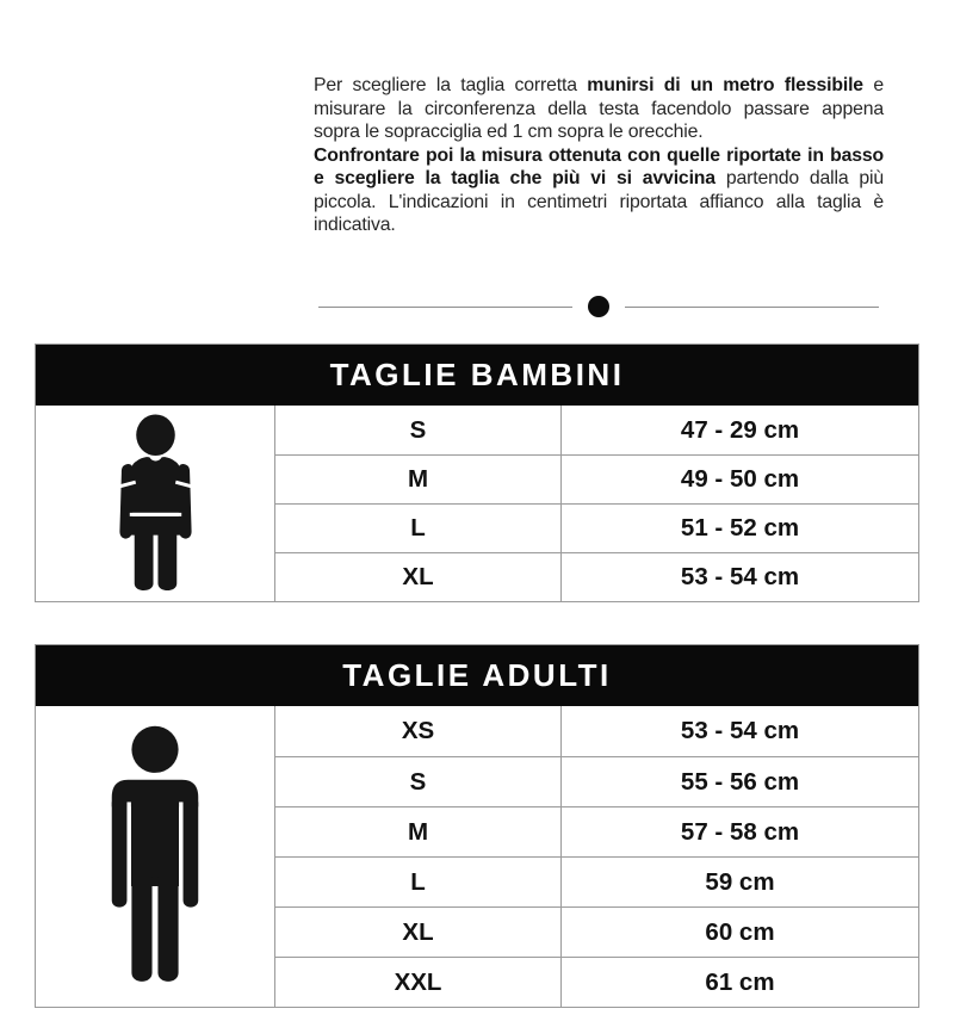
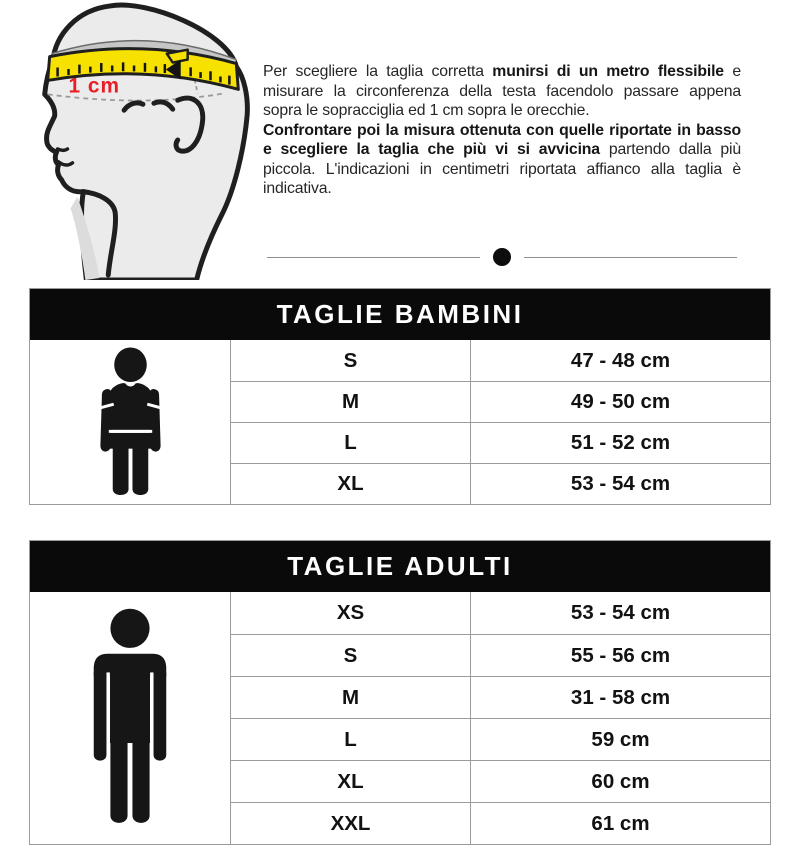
+ 1 cm
  Per scegliere la taglia corretta munirsi di un metro flessibile e misurare la circonferenza della testa facendolo passare appena sopra le sopracciglia ed 1 cm sopra le orecchie.
  Confrontare poi la misura ottenuta con quelle riportate in basso e scegliere la taglia che più vi si avvicina partendo dalla più piccola. L'indicazioni in centimetri riportata affianco alla taglia è indicativa.
  TAGLIE BAMBINI
  S
- 47 - 29 cm
+ 47 - 48 cm
  M
  49 - 50 cm
  L
  51 - 52 cm
  XL
  53 - 54 cm
  TAGLIE ADULTI
  XS
  53 - 54 cm
  S
  55 - 56 cm
  M
- 57 - 58 cm
+ 31 - 58 cm
  L
  59 cm
  XL
  60 cm
  XXL
  61 cm
